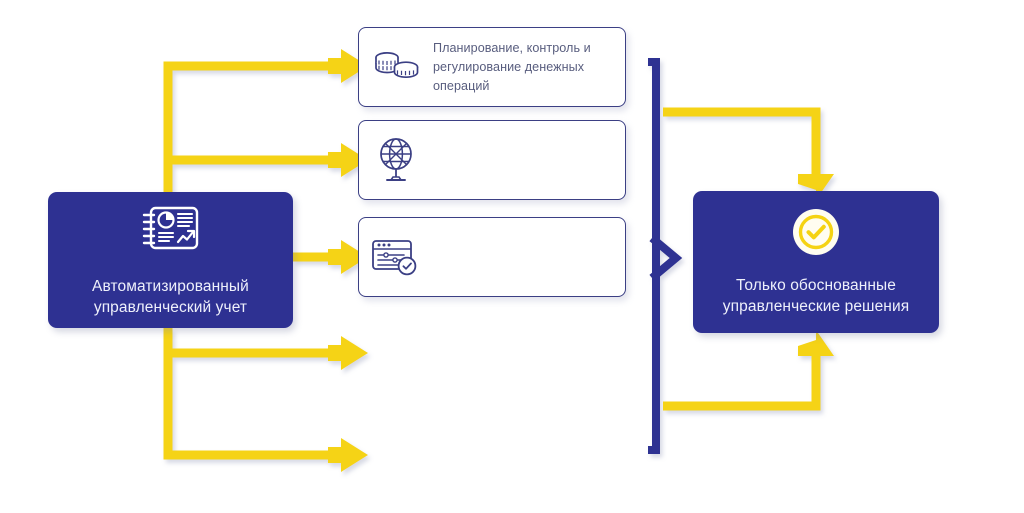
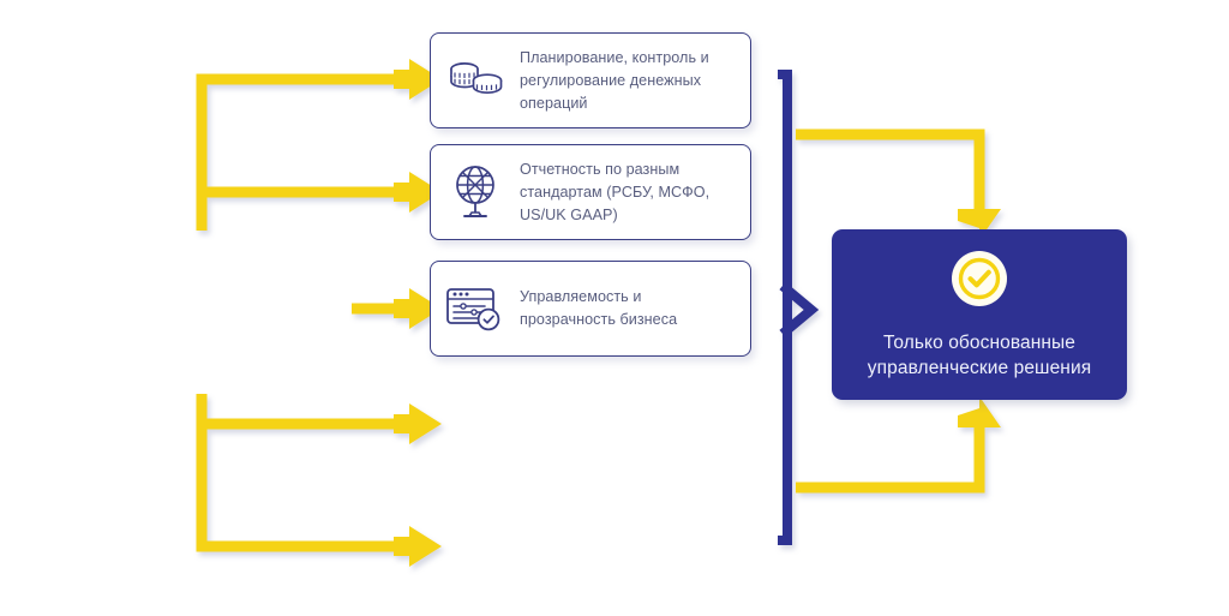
- Автоматизированный
- управленческий учет
  Только обоснованные
  управленческие решения
  Планирование, контроль и
  регулирование денежных
  операций
+ Отчетность по разным
+ стандартам (РСБУ, МСФО,
+ US/UK GAAP)
+ Управляемость и
+ прозрачность бизнеса
